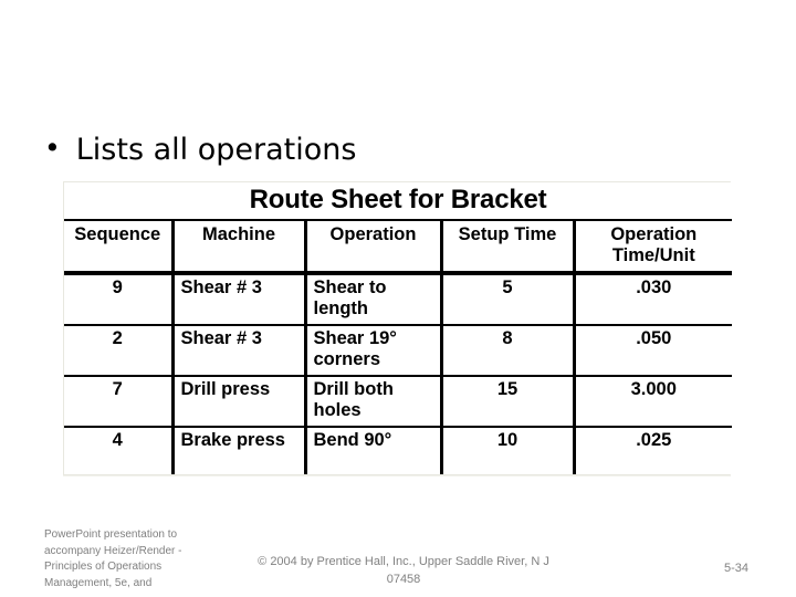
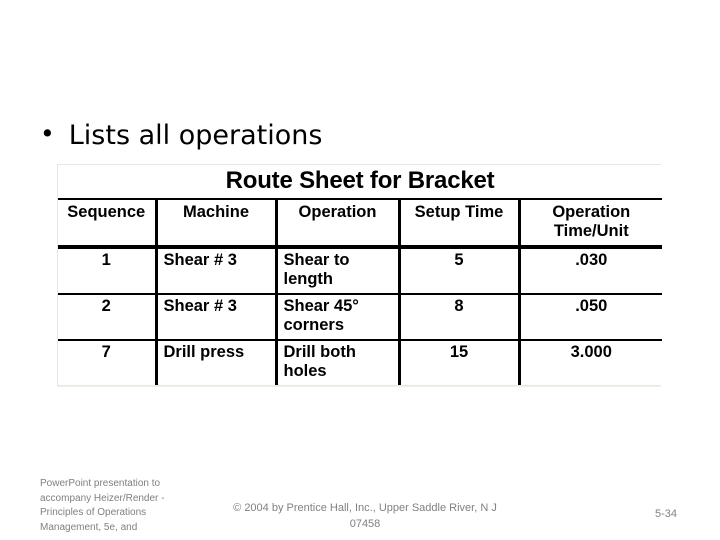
  •
  Lists all operations
  Route Sheet for Bracket
  Sequence	Machine	Operation	Setup Time	Operation Time/Unit
- 9	Shear # 3	Shear to length	5	.030
+ 1	Shear # 3	Shear to length	5	.030
- 2	Shear # 3	Shear 19° corners	8	.050
+ 2	Shear # 3	Shear 45° corners	8	.050
  7	Drill press	Drill both holes	15	3.000
- 4	Brake press	Bend 90°	10	.025
  PowerPoint presentation to accompany Heizer/Render - Principles of Operations Management, 5e, and
  © 2004 by Prentice Hall, Inc., Upper Saddle River, N J 07458
  5-34
